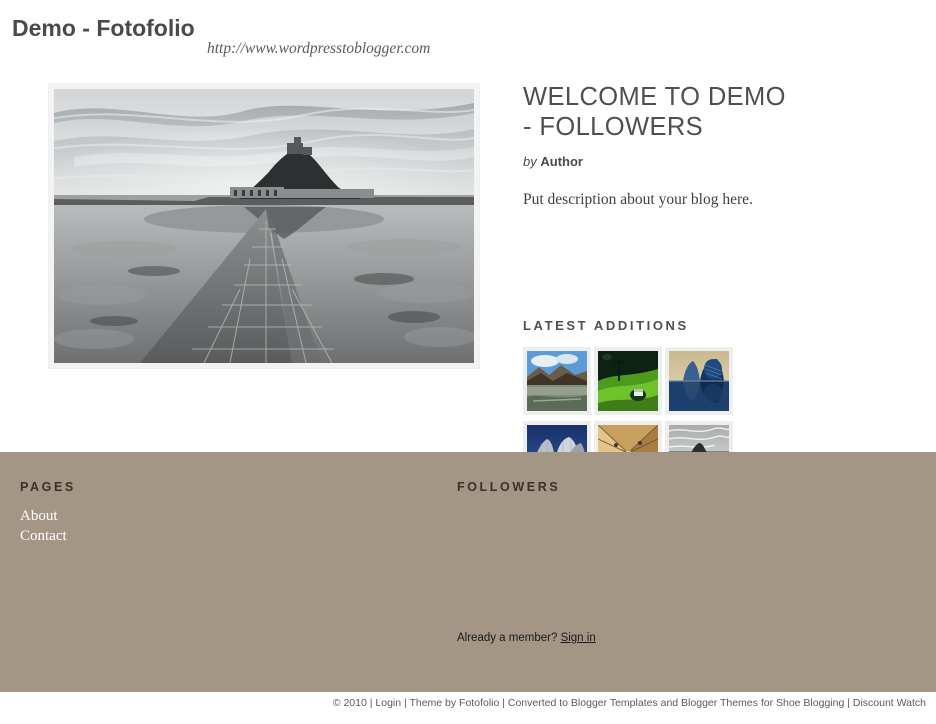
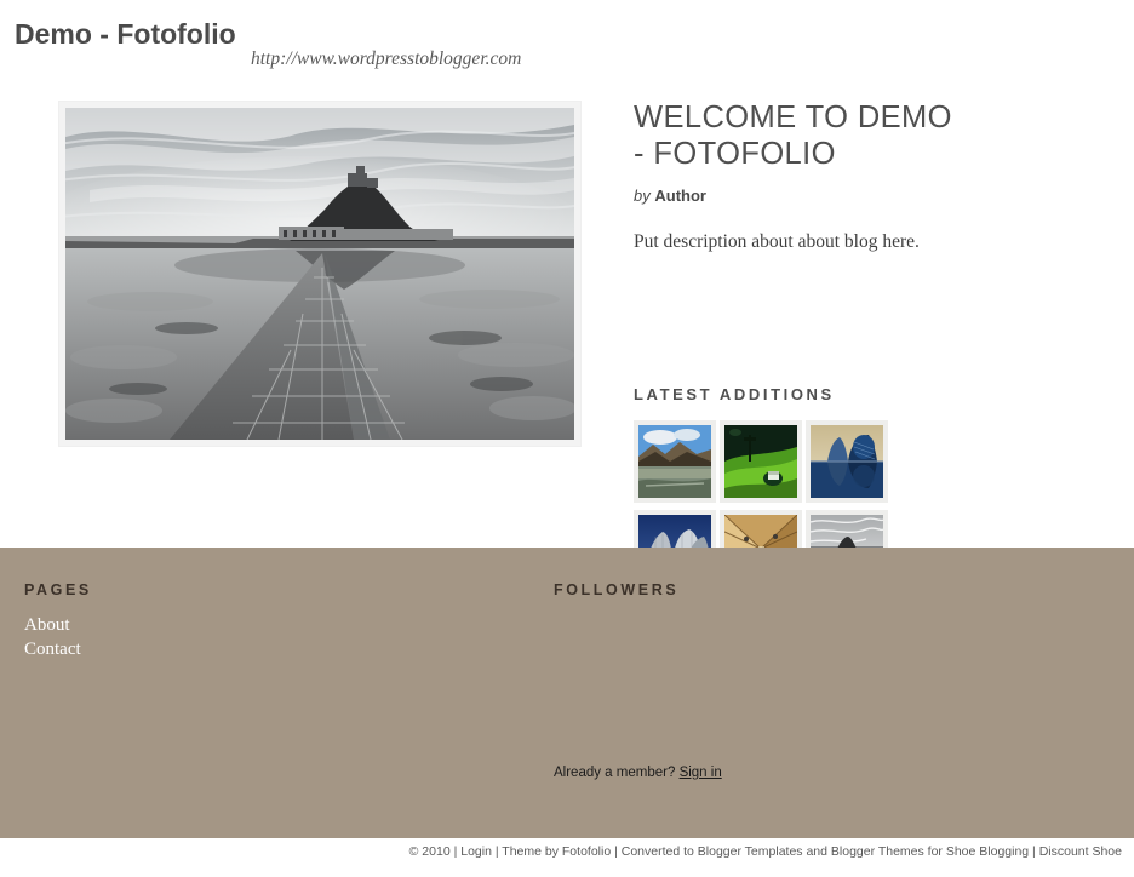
  Demo - Fotofolio
  http://www.wordpresstoblogger.com
- WELCOME TO DEMO - FOLLOWERS
+ WELCOME TO DEMO - FOTOFOLIO
  by Author
- Put description about your blog here.
+ Put description about about blog here.
  LATEST ADDITIONS
  PAGES
  About
  Contact
  FOLLOWERS
  Already a member? Sign in
- © 2010 | Login | Theme by Fotofolio | Converted to Blogger Templates and Blogger Themes for Shoe Blogging | Discount Watch
+ © 2010 | Login | Theme by Fotofolio | Converted to Blogger Templates and Blogger Themes for Shoe Blogging | Discount Shoe
